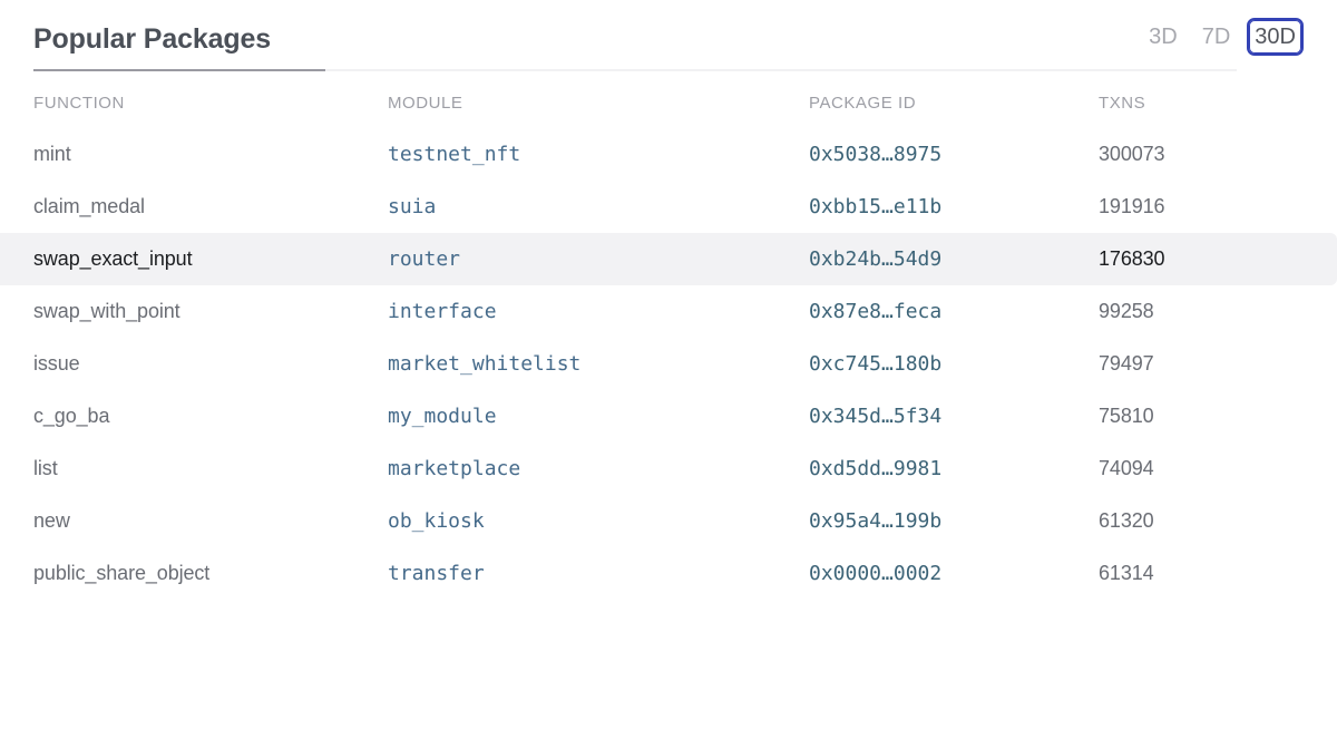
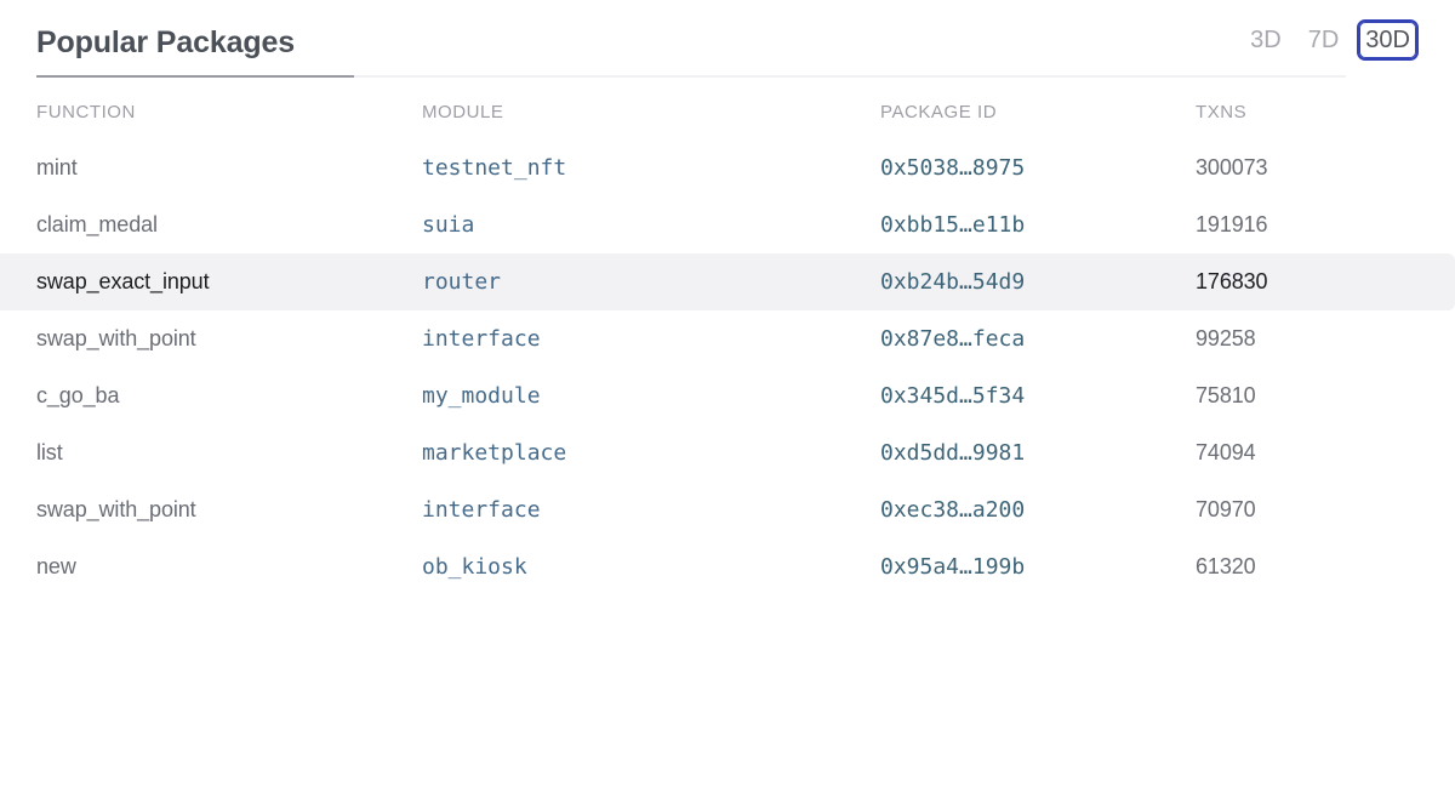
  Popular Packages
  3D
  7D
  30D
  FUNCTION	MODULE	PACKAGE ID	TXNS
  mint	testnet_nft	0x5038…8975	300073
  claim_medal	suia	0xbb15…e11b	191916
  swap_exact_input	router	0xb24b…54d9	176830
  swap_with_point	interface	0x87e8…feca	99258
- issue	market_whitelist	0xc745…180b	79497
  c_go_ba	my_module	0x345d…5f34	75810
  list	marketplace	0xd5dd…9981	74094
+ swap_with_point	interface	0xec38…a200	70970
  new	ob_kiosk	0x95a4…199b	61320
- public_share_object	transfer	0x0000…0002	61314
